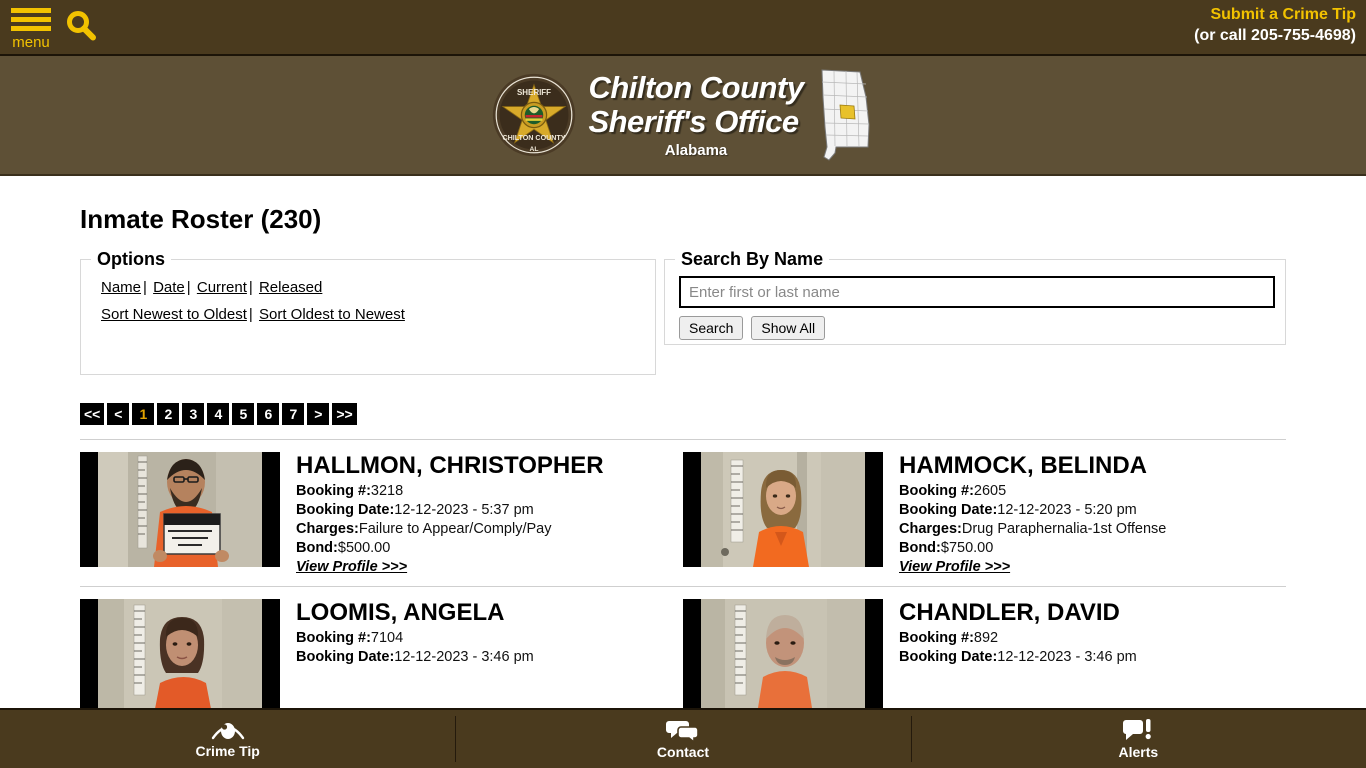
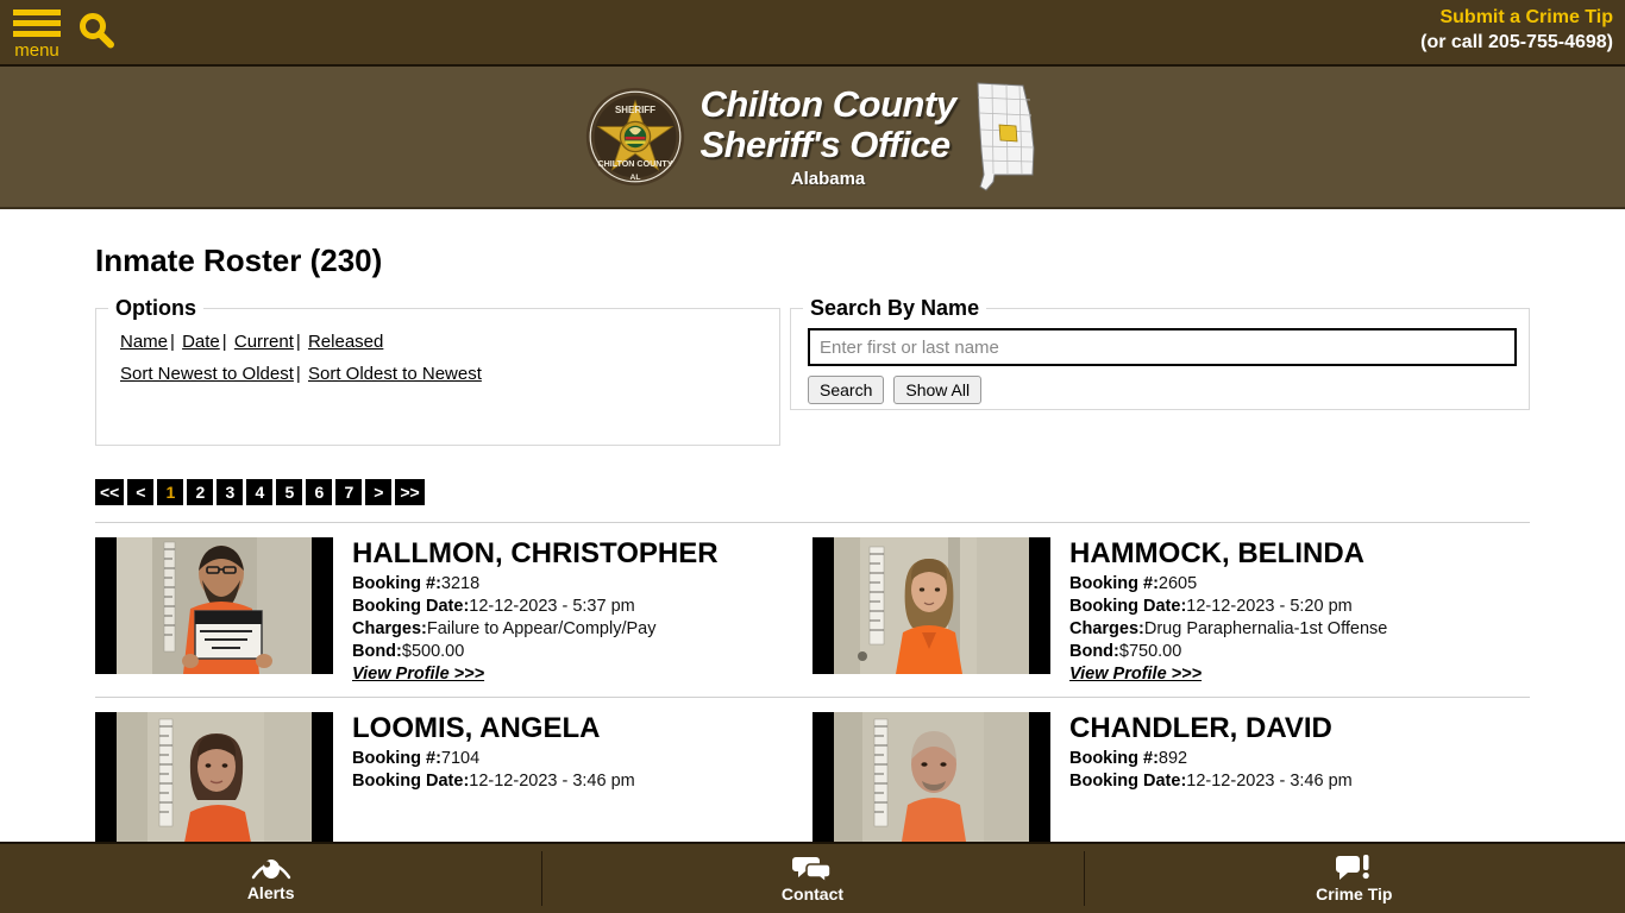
  menu
  Submit a Crime Tip
  (or call 205-755-4698)
  SHERIFF
  CHILTON COUNTY
  Chilton County
  Sheriff's Office
  Alabama
  Inmate Roster (230)
  Options
  Name| Date| Current| Released
  Sort Newest to Oldest| Sort Oldest to Newest
  Search By Name
  Enter first or last name
  Search
  Show All
  <<
  <
  1
  2
  3
  4
  5
  6
  7
  >
  >>
  HALLMON, CHRISTOPHER
  Booking #:3218
  Booking Date:12-12-2023 - 5:37 pm
  Charges:Failure to Appear/Comply/Pay
  Bond:$500.00
  View Profile >>>
  HAMMOCK, BELINDA
  Booking #:2605
  Booking Date:12-12-2023 - 5:20 pm
  Charges:Drug Paraphernalia-1st Offense
  Bond:$750.00
  View Profile >>>
  LOOMIS, ANGELA
  Booking #:7104
  Booking Date:12-12-2023 - 3:46 pm
  CHANDLER, DAVID
  Booking #:892
  Booking Date:12-12-2023 - 3:46 pm
- Crime Tip
+ Alerts
  Contact
- Alerts
+ Crime Tip
